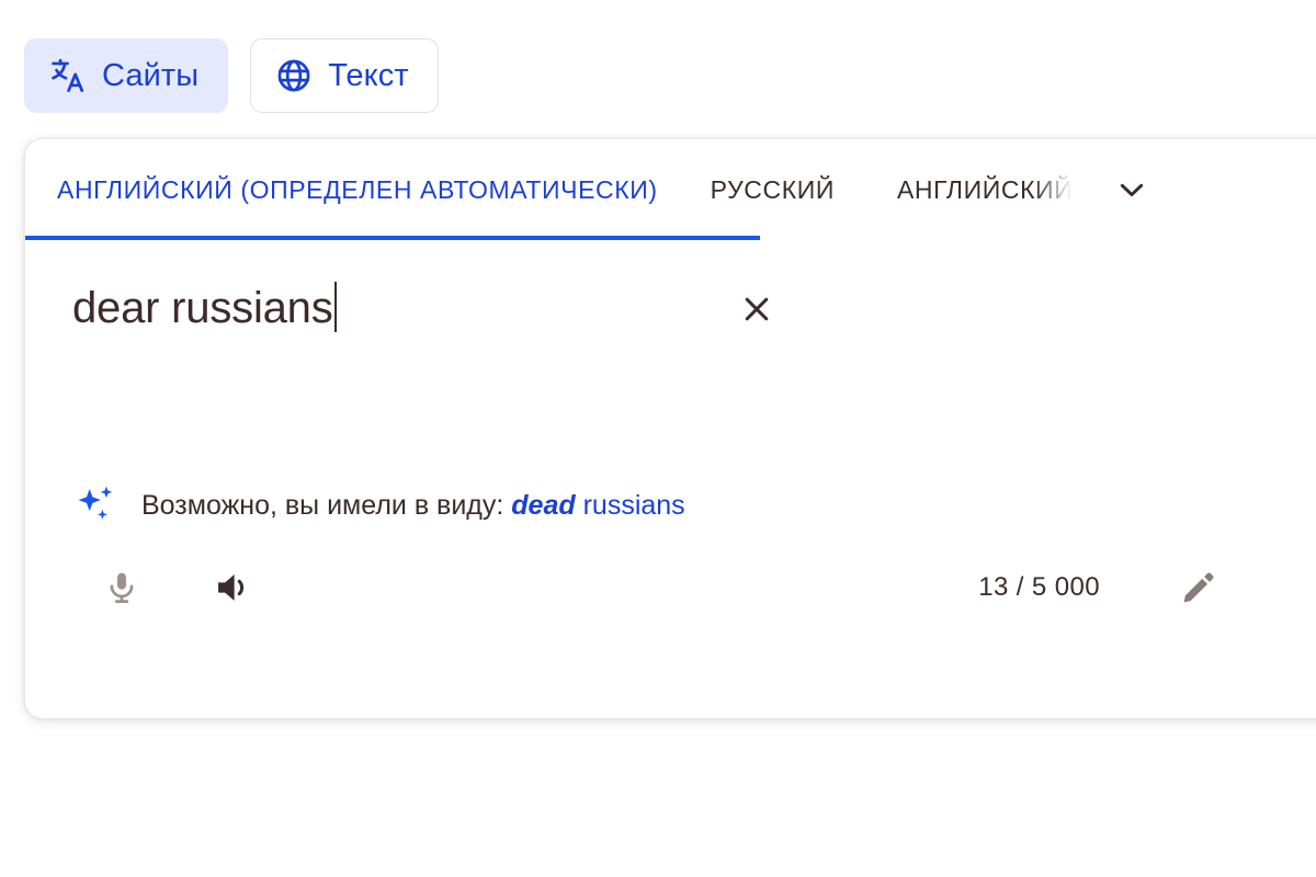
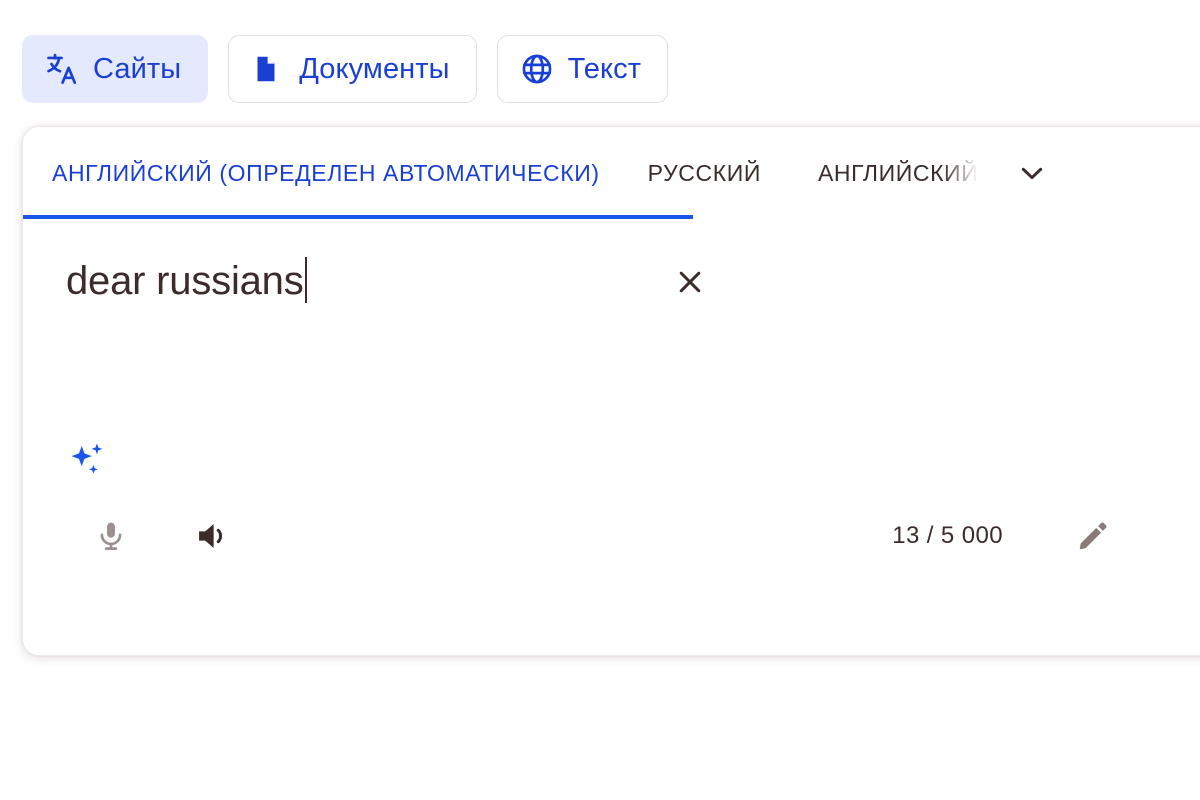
  Сайты
+ Документы
  Текст
  АНГЛИЙСКИЙ (ОПРЕДЕЛЕН АВТОМАТИЧЕСКИ)
  РУССКИЙ
  АНГЛИЙСКИЙ
  dear russians
- Возможно, вы имели в виду: dead russians
  13 / 5 000
